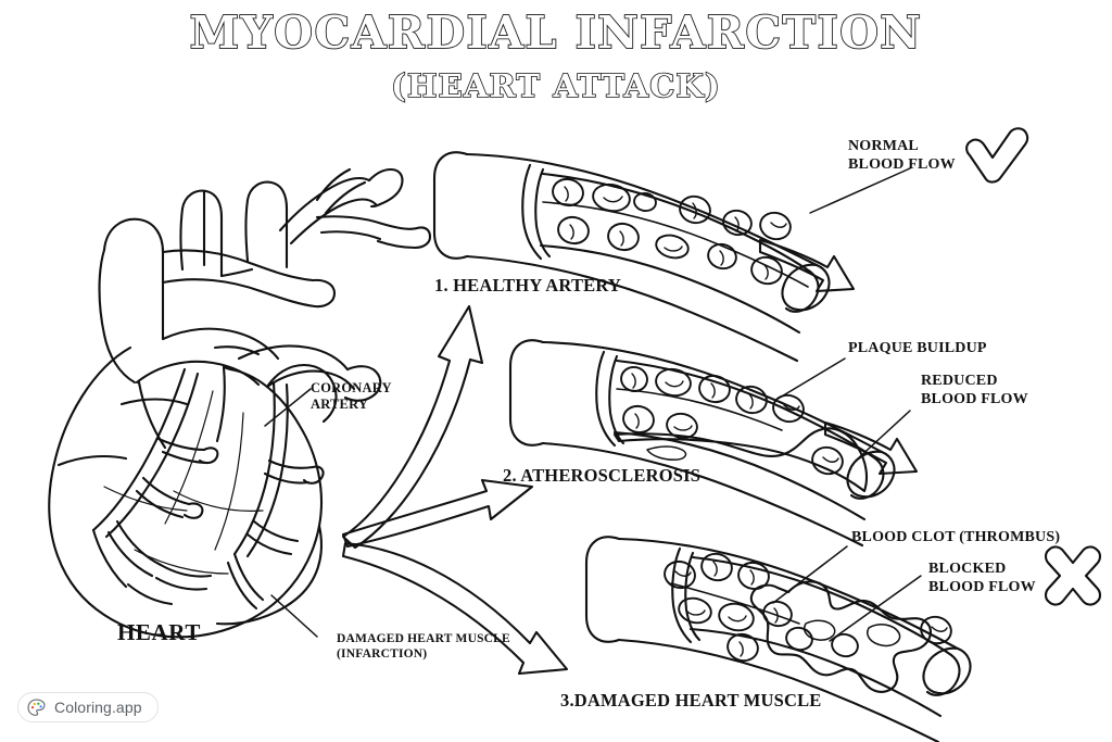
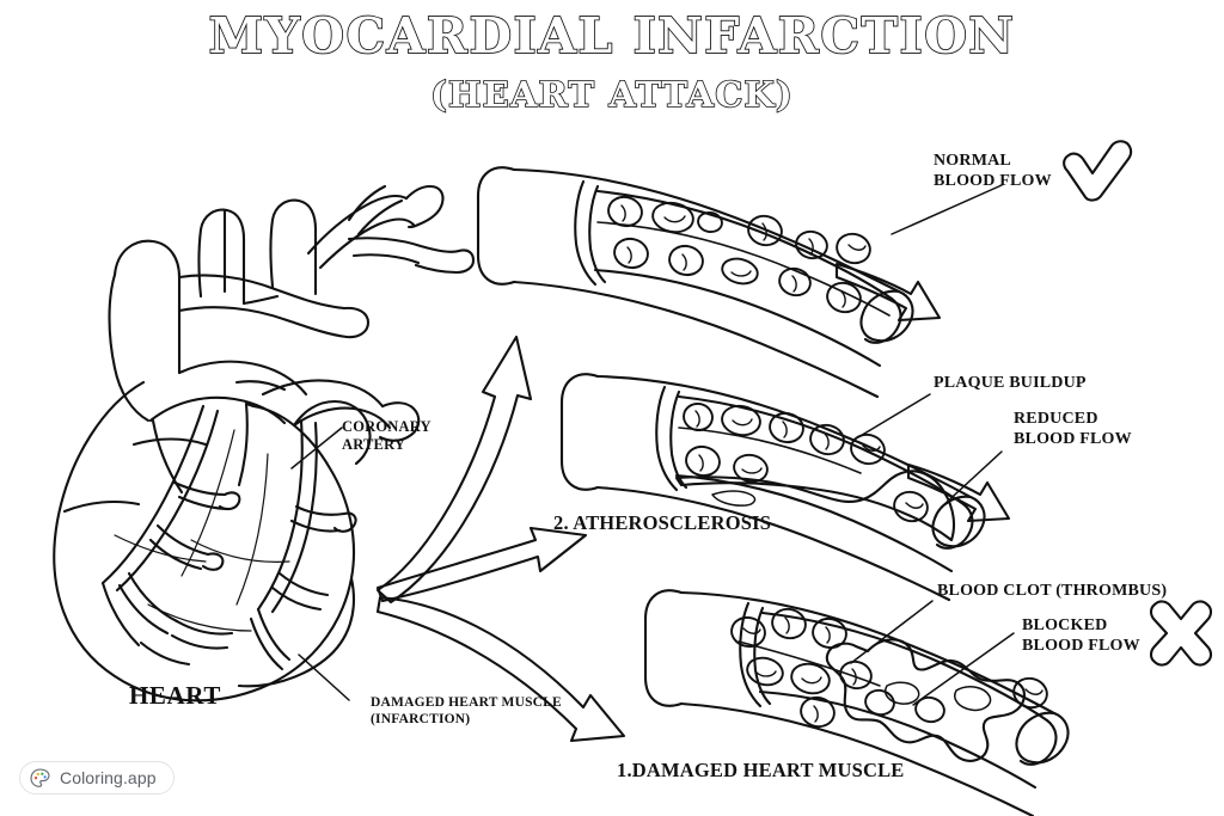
  MYOCARDIAL INFARCTION
  (HEART ATTACK)
  CORONARY
  ARTERY
  HEART
  DAMAGED HEART MUSCLE
  (INFARCTION)
  NORMAL
  BLOOD FLOW
- 1. HEALTHY ARTERY
  PLAQUE BUILDUP
  REDUCED
  BLOOD FLOW
  2. ATHEROSCLEROSIS
  BLOOD CLOT (THROMBUS)
  BLOCKED
  BLOOD FLOW
- 3.DAMAGED HEART MUSCLE
+ 1.DAMAGED HEART MUSCLE
  Coloring.app
